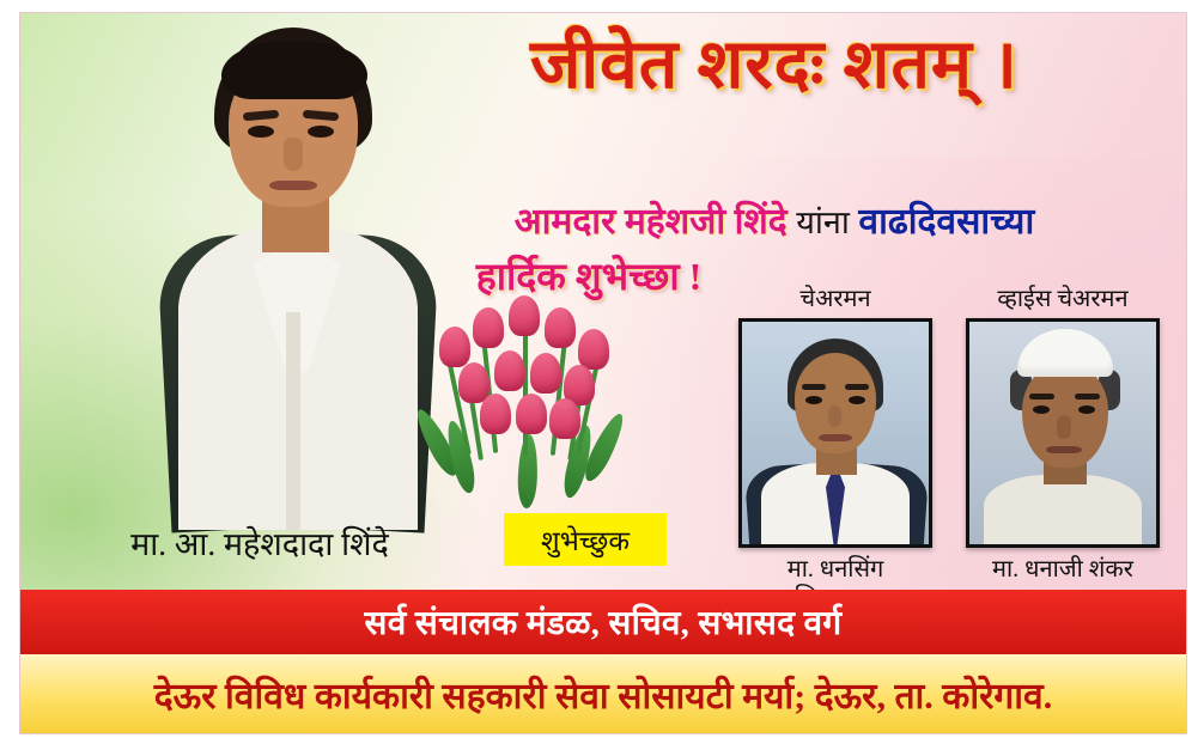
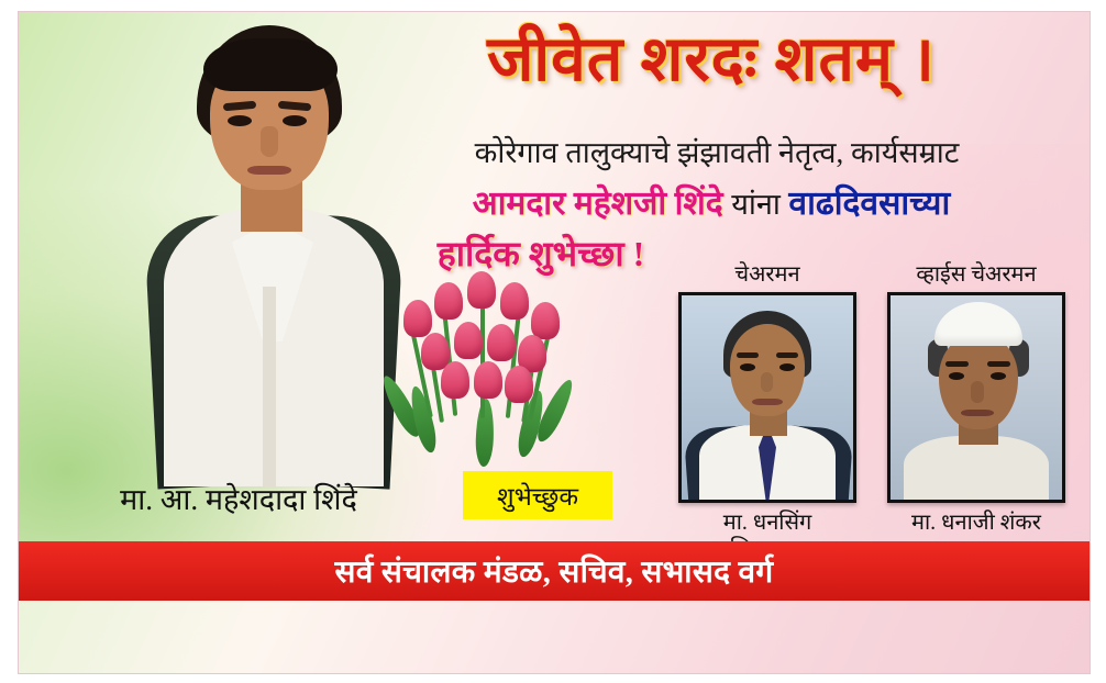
  जीवेत शरदः शतम् ।
+ कोरेगाव तालुक्याचे झंझावती नेतृत्व, कार्यसम्राट
  आमदार महेशजी शिंदे यांना वाढदिवसाच्या
  हार्दिक शुभेच्छा !
  मा. आ. महेशदादा शिंदे
  शुभेच्छुक
  चेअरमन
  मा. धनसिंग
  व्हाईस चेअरमन
  मा. धनाजी शंकर
  सर्व संचालक मंडळ, सचिव, सभासद वर्ग
- देऊर विविध कार्यकारी सहकारी सेवा सोसायटी मर्या; देऊर, ता. कोरेगाव.
